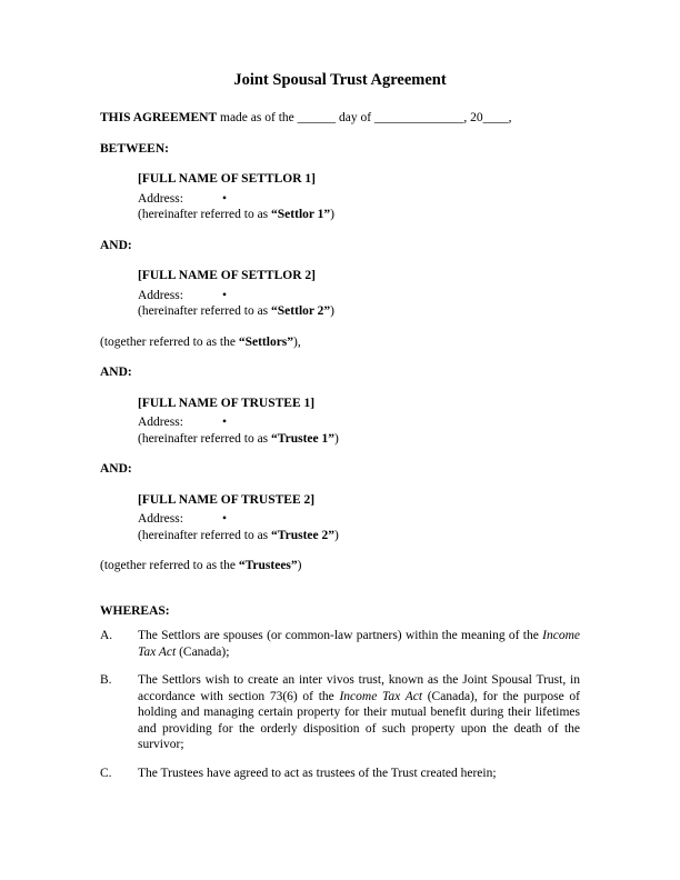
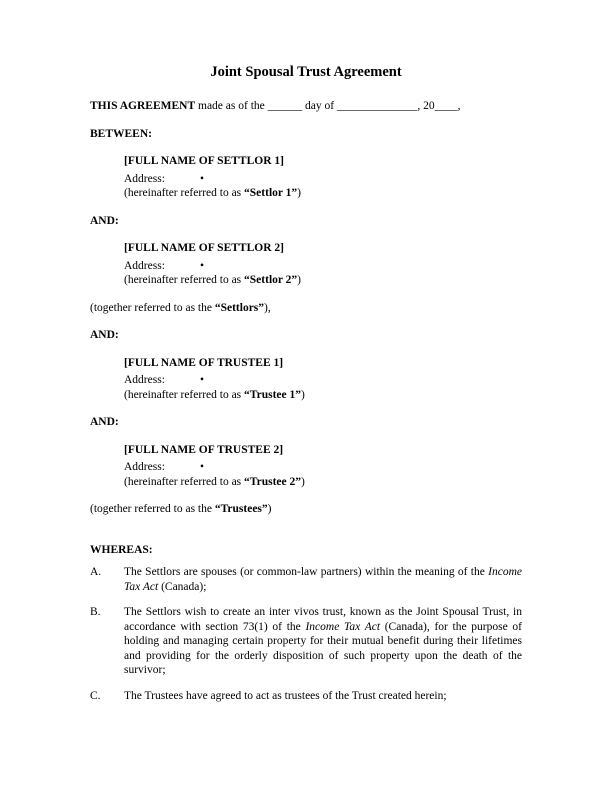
  Joint Spousal Trust Agreement
  THIS AGREEMENT made as of the ______ day of ______________, 20____,
  BETWEEN:
  [FULL NAME OF SETTLOR 1]
  Address: •
  (hereinafter referred to as “Settlor 1”)
  AND:
  [FULL NAME OF SETTLOR 2]
  Address: •
  (hereinafter referred to as “Settlor 2”)
  (together referred to as the “Settlors”),
  AND:
  [FULL NAME OF TRUSTEE 1]
  Address: •
  (hereinafter referred to as “Trustee 1”)
  AND:
  [FULL NAME OF TRUSTEE 2]
  Address: •
  (hereinafter referred to as “Trustee 2”)
  (together referred to as the “Trustees”)
  WHEREAS:
  A.
  The Settlors are spouses (or common-law partners) within the meaning of the Income Tax Act (Canada);
  B.
- The Settlors wish to create an inter vivos trust, known as the Joint Spousal Trust, in accordance with section 73(6) of the Income Tax Act (Canada), for the purpose of holding and managing certain property for their mutual benefit during their lifetimes and providing for the orderly disposition of such property upon the death of the survivor;
+ The Settlors wish to create an inter vivos trust, known as the Joint Spousal Trust, in accordance with section 73(1) of the Income Tax Act (Canada), for the purpose of holding and managing certain property for their mutual benefit during their lifetimes and providing for the orderly disposition of such property upon the death of the survivor;
  C.
  The Trustees have agreed to act as trustees of the Trust created herein;
